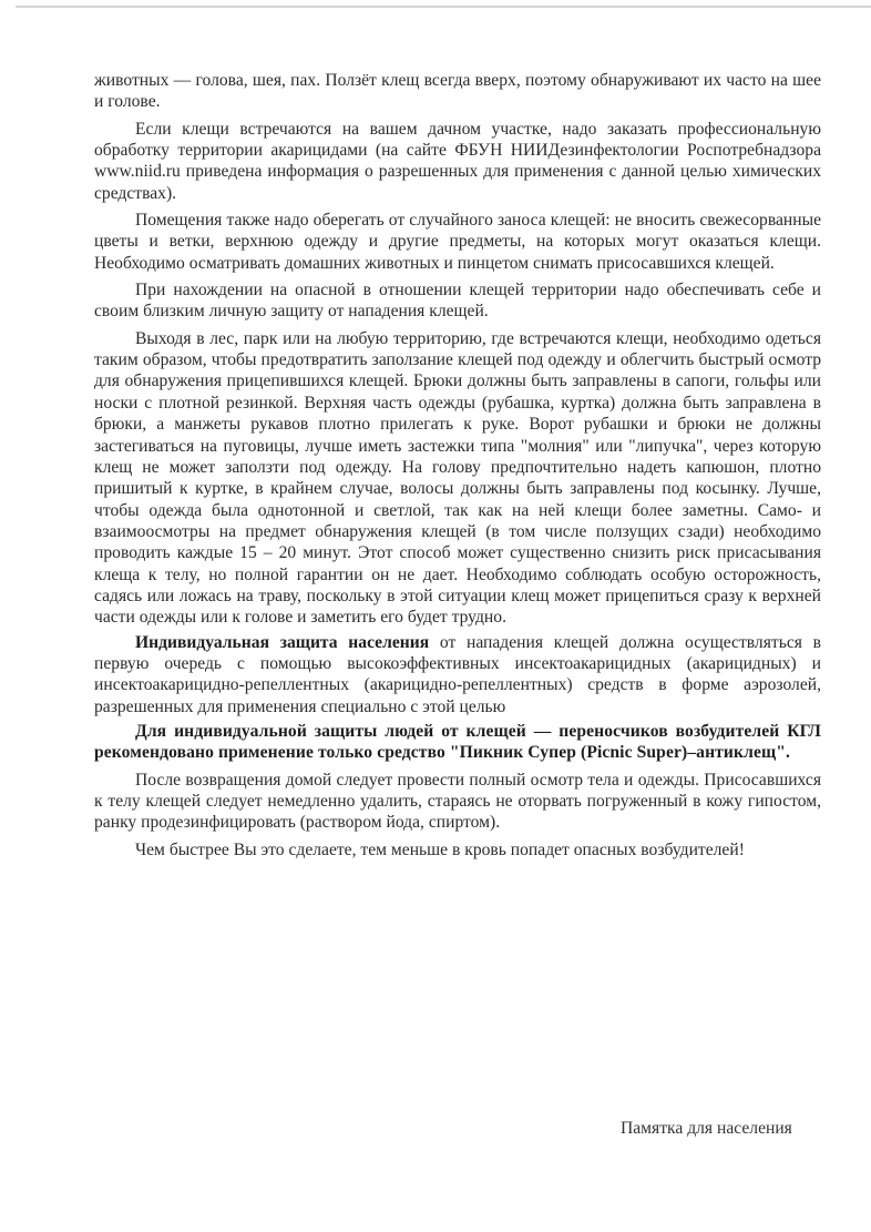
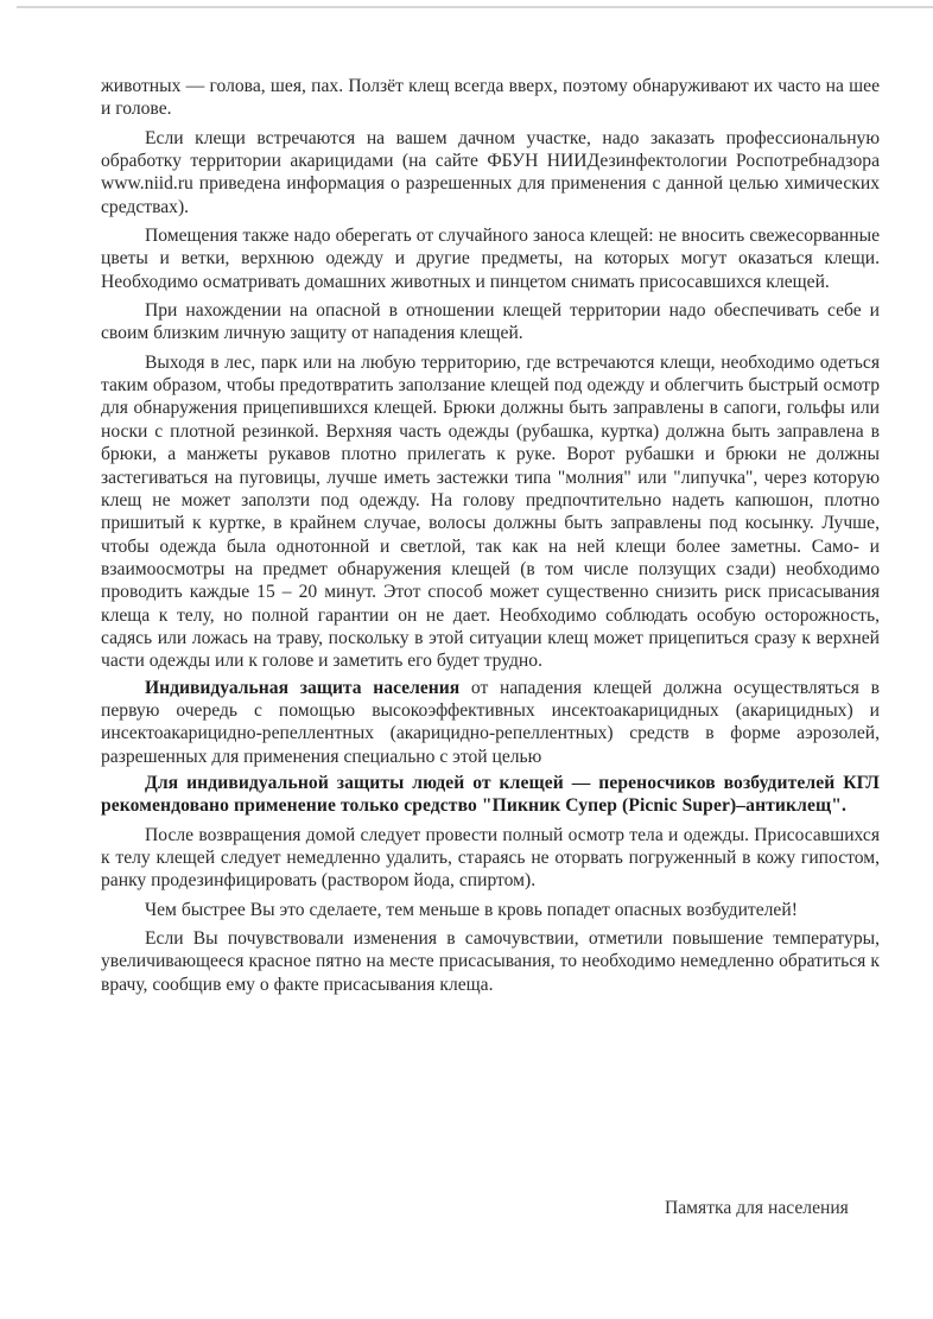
  животных — голова, шея, пах. Ползёт клещ всегда вверх, поэтому обнаруживают их часто на шее и голове.
  Если клещи встречаются на вашем дачном участке, надо заказать профессиональную обработку территории акарицидами (на сайте ФБУН НИИДезинфектологии Роспотребнадзора www.niid.ru приведена информация о разрешенных для применения с данной целью химических средствах).
  Помещения также надо оберегать от случайного заноса клещей: не вносить свежесорванные цветы и ветки, верхнюю одежду и другие предметы, на которых могут оказаться клещи. Необходимо осматривать домашних животных и пинцетом снимать присосавшихся клещей.
  При нахождении на опасной в отношении клещей территории надо обеспечивать себе и своим близким личную защиту от нападения клещей.
  Выходя в лес, парк или на любую территорию, где встречаются клещи, необходимо одеться таким образом, чтобы предотвратить заползание клещей под одежду и облегчить быстрый осмотр для обнаружения прицепившихся клещей. Брюки должны быть заправлены в сапоги, гольфы или носки с плотной резинкой. Верхняя часть одежды (рубашка, куртка) должна быть заправлена в брюки, а манжеты рукавов плотно прилегать к руке. Ворот рубашки и брюки не должны застегиваться на пуговицы, лучше иметь застежки типа "молния" или "липучка", через которую клещ не может заползти под одежду. На голову предпочтительно надеть капюшон, плотно пришитый к куртке, в крайнем случае, волосы должны быть заправлены под косынку. Лучше, чтобы одежда была однотонной и светлой, так как на ней клещи более заметны. Само- и взаимоосмотры на предмет обнаружения клещей (в том числе ползущих сзади) необходимо проводить каждые 15 – 20 минут. Этот способ может существенно снизить риск присасывания клеща к телу, но полной гарантии он не дает. Необходимо соблюдать особую осторожность, садясь или ложась на траву, поскольку в этой ситуации клещ может прицепиться сразу к верхней части одежды или к голове и заметить его будет трудно.
  Индивидуальная защита населения от нападения клещей должна осуществляться в первую очередь с помощью высокоэффективных инсектоакарицидных (акарицидных) и инсектоакарицидно-репеллентных (акарицидно-репеллентных) средств в форме аэрозолей, разрешенных для применения специально с этой целью
  Для индивидуальной защиты людей от клещей — переносчиков возбудителей КГЛ рекомендовано применение только средство "Пикник Супер (Picnic Super)–антиклещ".
  После возвращения домой следует провести полный осмотр тела и одежды. Присосавшихся к телу клещей следует немедленно удалить, стараясь не оторвать погруженный в кожу гипостом, ранку продезинфицировать (раствором йода, спиртом).
  Чем быстрее Вы это сделаете, тем меньше в кровь попадет опасных возбудителей!
+ Если Вы почувствовали изменения в самочувствии, отметили повышение температуры, увеличивающееся красное пятно на месте присасывания, то необходимо немедленно обратиться к врачу, сообщив ему о факте присасывания клеща.
  Памятка для населения
